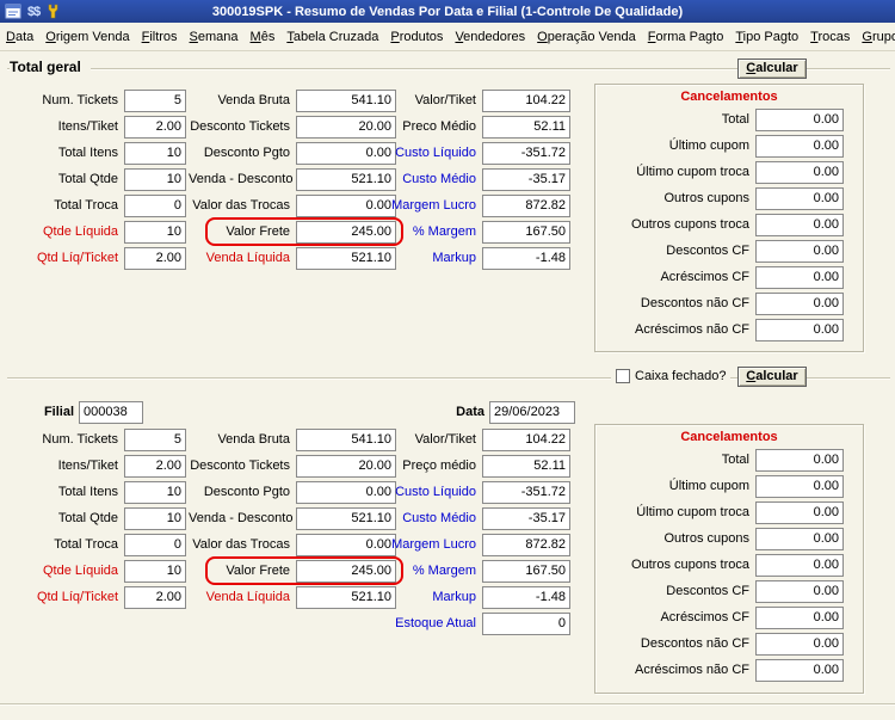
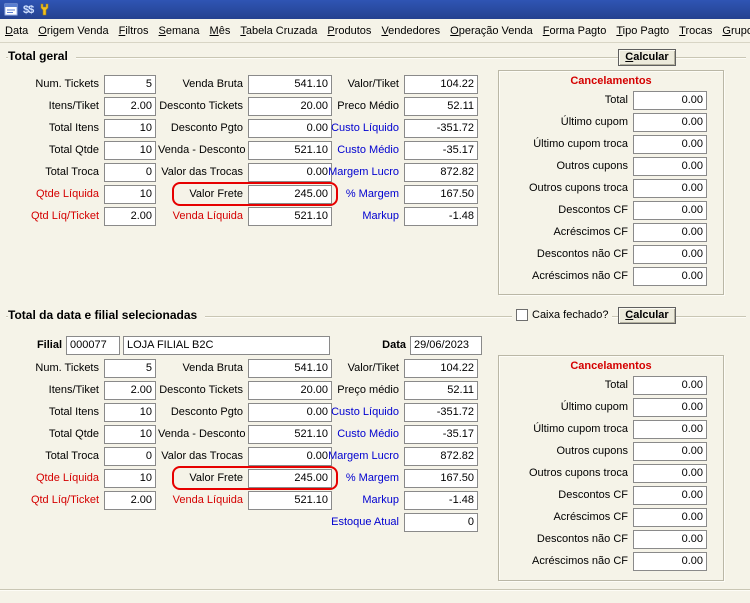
  $$
- 300019SPK - Resumo de Vendas Por Data e Filial (1-Controle De Qualidade)
  Data
  Origem Venda
  Filtros
  Semana
  Mês
  Tabela Cruzada
  Produtos
  Vendedores
  Operação Venda
  Forma Pagto
  Tipo Pagto
  Trocas
  Grup
  Total geral
  Calcular
  Num. Tickets
  5
  Itens/Tiket
  2.00
  Total Itens
  10
  Total Qtde
  10
  Total Troca
  0
  Qtde Líquida
  10
  Qtd Líq/Ticket
  2.00
  Venda Bruta
  541.10
  Desconto Tickets
  20.00
  Desconto Pgto
  0.00
  Venda - Desconto
  521.10
  Valor das Trocas
  0.00
  Valor Frete
  245.00
  Venda Líquida
  521.10
  Valor/Tiket
  104.22
  Preco Médio
  52.11
  Custo Líquido
  -351.72
  Custo Médio
  -35.17
  Margem Lucro
  872.82
  % Margem
  167.50
  Markup
  -1.48
  Cancelamentos
  Total
  0.00
  Último cupom
  0.00
  Último cupom troca
  0.00
  Outros cupons
  0.00
  Outros cupons troca
  0.00
  Descontos CF
  0.00
  Acréscimos CF
  0.00
  Descontos não CF
  0.00
  Acréscimos não CF
  0.00
+ Total da data e filial selecionadas
  Caixa fechado?
  Calcular
  Filial
- 000038
+ 000077
+ LOJA FILIAL B2C
  Data
  29/06/2023
  Num. Tickets
  5
  Itens/Tiket
  2.00
  Total Itens
  10
  Total Qtde
  10
  Total Troca
  0
  Qtde Líquida
  10
  Qtd Líq/Ticket
  2.00
  Venda Bruta
  541.10
  Desconto Tickets
  20.00
  Desconto Pgto
  0.00
  Venda - Desconto
  521.10
  Valor das Trocas
  0.00
  Valor Frete
  245.00
  Venda Líquida
  521.10
  Valor/Tiket
  104.22
  Preço médio
  52.11
  Custo Líquido
  -351.72
  Custo Médio
  -35.17
  Margem Lucro
  872.82
  % Margem
  167.50
  Markup
  -1.48
  Estoque Atual
  0
  Cancelamentos
  Total
  0.00
  Último cupom
  0.00
  Último cupom troca
  0.00
  Outros cupons
  0.00
  Outros cupons troca
  0.00
  Descontos CF
  0.00
  Acréscimos CF
  0.00
  Descontos não CF
  0.00
  Acréscimos não CF
  0.00
